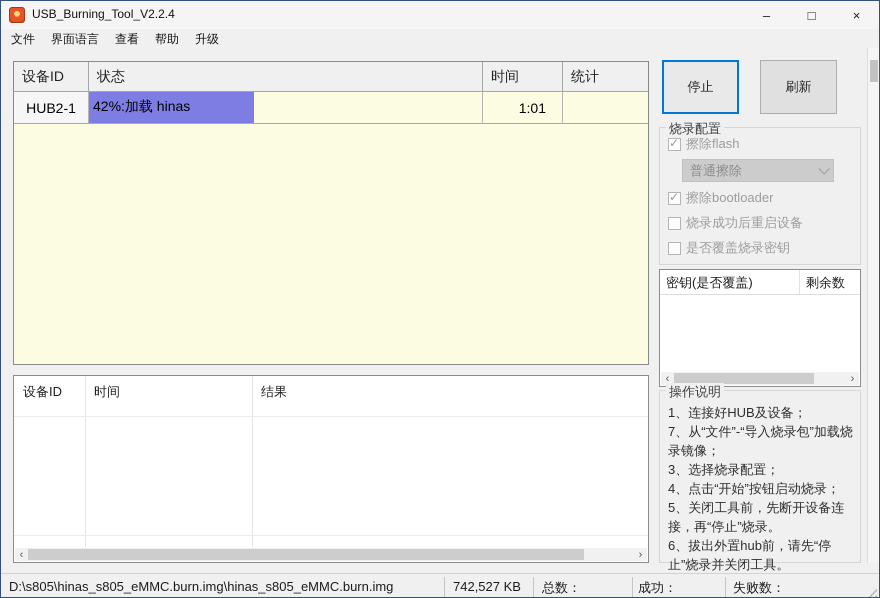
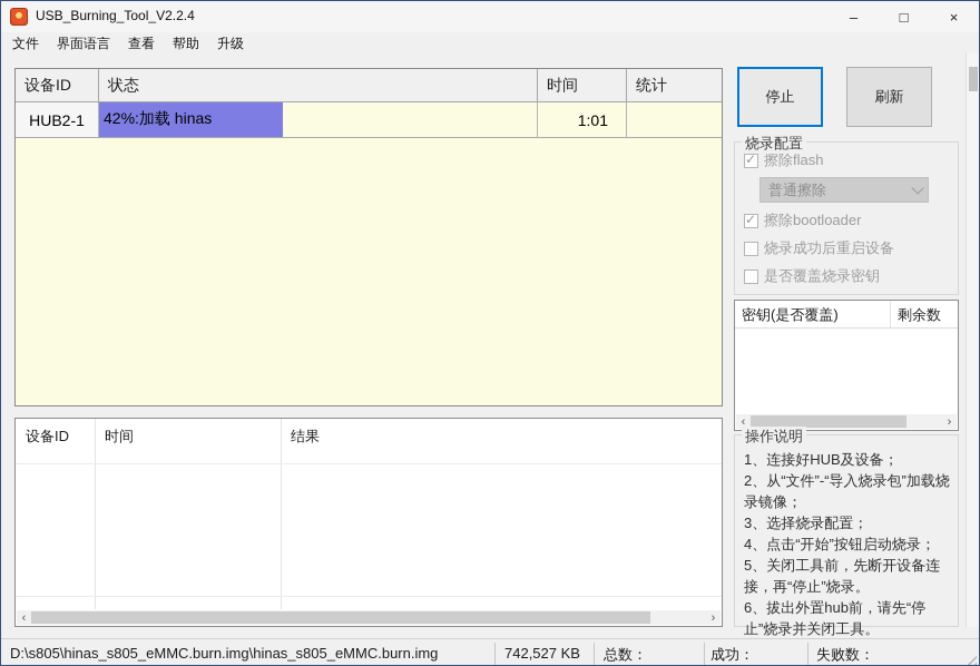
  USB_Burning_Tool_V2.2.4
  –
  □
  ×
  文件
  界面语言
  查看
  帮助
  升级
  设备ID
  状态
  时间
  统计
  HUB2-1
  42%:加载 hinas
  1:01
  停止
  刷新
  烧录配置
  擦除flash
  普通擦除
  擦除bootloader
  烧录成功后重启设备
  是否覆盖烧录密钥
  密钥(是否覆盖)
  剩余数
  ‹
  ›
  操作说明
  1、连接好HUB及设备；
- 7、从“文件”-“导入烧录包”加载烧录镜像；
+ 2、从“文件”-“导入烧录包”加载烧录镜像；
  3、选择烧录配置；
  4、点击“开始”按钮启动烧录；
  5、关闭工具前，先断开设备连接，再“停止”烧录。
  6、拔出外置hub前，请先“停止”烧录并关闭工具。
  设备ID
  时间
  结果
  ‹
  ›
  D:\s805\hinas_s805_eMMC.burn.img\hinas_s805_eMMC.burn.img
  742,527 KB
  总数：
  成功：
  失败数：
